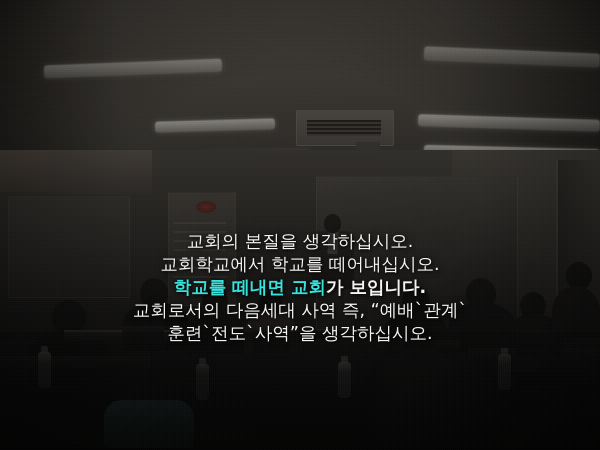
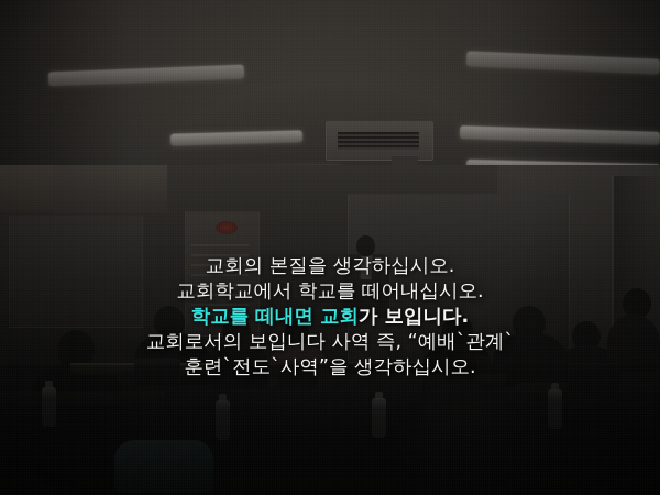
  교회의 본질을 생각하십시오.
  교회학교에서 학교를 떼어내십시오.
  학교를 떼내면 교회가 보입니다.
- 교회로서의 다음세대 사역 즉, “예배`관계`
+ 교회로서의 보입니다 사역 즉, “예배`관계`
  훈련`전도`사역”을 생각하십시오.
